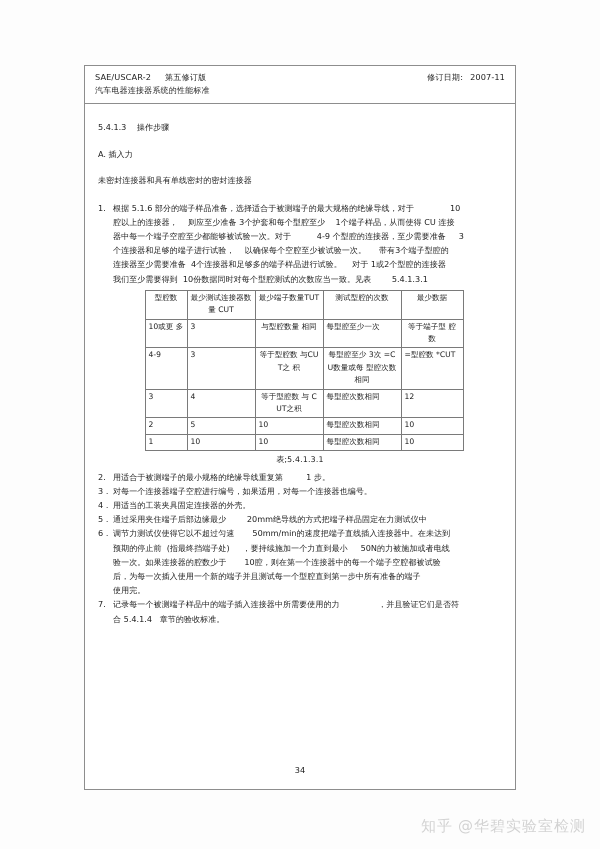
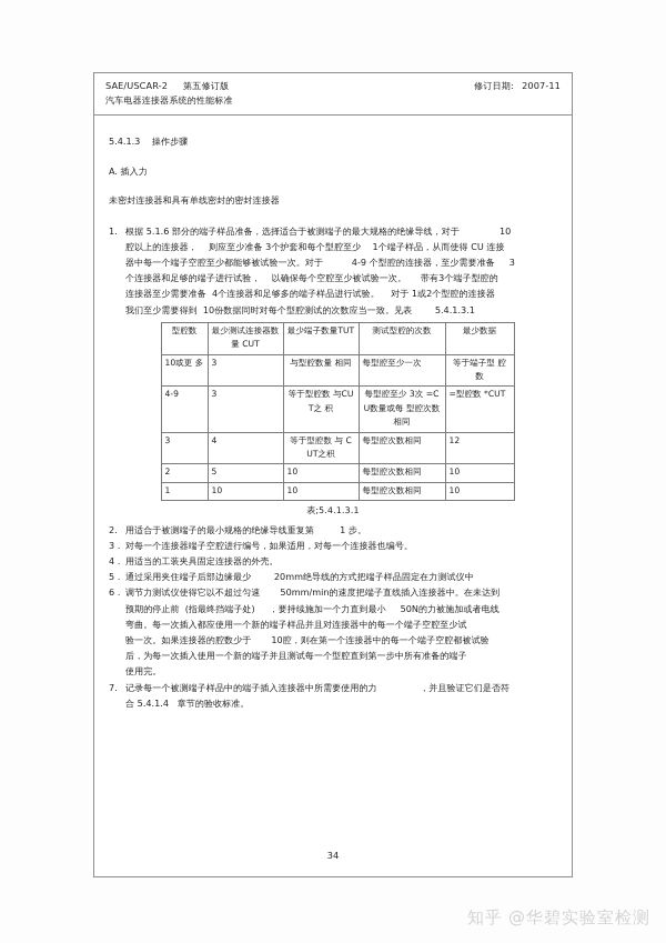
  SAE/USCAR-2
  第五修订版
  修订日期:
  2007-11
  汽车电器连接器系统的性能标准
  5.4.1.3 操作步骤
  A. 插入力
  未密封连接器和具有单线密封的密封连接器
  1.
  根据 5.1.6 部分的端子样品准备，选择适合于被测端子的最大规格的绝缘导线，对于 10
  腔以上的连接器， 则应至少准备 3个护套和每个型腔至少 1个端子样品，从而使得 CU 连接
  器中每一个端子空腔至少都能够被试验一次。对于 4-9 个型腔的连接器，至少需要准备 3
  个连接器和足够的端子进行试验， 以确保每个空腔至少被试验一次。 带有3个端子型腔的
  连接器至少需要准备 4个连接器和足够多的端子样品进行试验。 对于 1或2个型腔的连接器
  我们至少需要得到 10份数据同时对每个型腔测试的次数应当一致。见表 5.4.1.3.1
  型腔数	最少测试连接器数量 CUT	最少端子数量TUT	测试型腔的次数	最少数据
  10或更 多	3	与型腔数量 相同	每型腔至少一次	等于端子型 腔数
  4-9	3	等于型腔数 与CUT之 积	每型腔至少 3次 =CU数量或每 型腔次数相同	=型腔数 *CUT
  3	4	等于型腔数 与 CUT之积	每型腔次数相同	12
  2	5	10	每型腔次数相同	10
  1	10	10	每型腔次数相同	10
  表;5.4.1.3.1
  2.
  用适合于被测端子的最小规格的绝缘导线重复第 1 步。
  3．
  对每一个连接器端子空腔进行编号，如果适用，对每一个连接器也编号。
  4．
  用适当的工装夹具固定连接器的外壳。
  5．
  通过采用夹住端子后部边缘最少 20mm绝导线的方式把端子样品固定在力测试仪中
  6．
  调节力测试仪使得它以不超过匀速 50mm/min的速度把端子直线插入连接器中。在未达到
  预期的停止前 (指最终挡端子处) ，要持续施加一个力直到最小 50N的力被施加或者电线
+ 弯曲。每一次插入都应使用一个新的端子样品并且对连接器中的每一个端子空腔至少试
  验一次。如果连接器的腔数少于 10腔，则在第一个连接器中的每一个端子空腔都被试验
  后，为每一次插入使用一个新的端子并且测试每一个型腔直到第一步中所有准备的端子
  使用完。
  7.
  记录每一个被测端子样品中的端子插入连接器中所需要使用的力 ，并且验证它们是否符
  合 5.4.1.4 章节的验收标准。
  34
  知乎
  @华碧实验室检测
